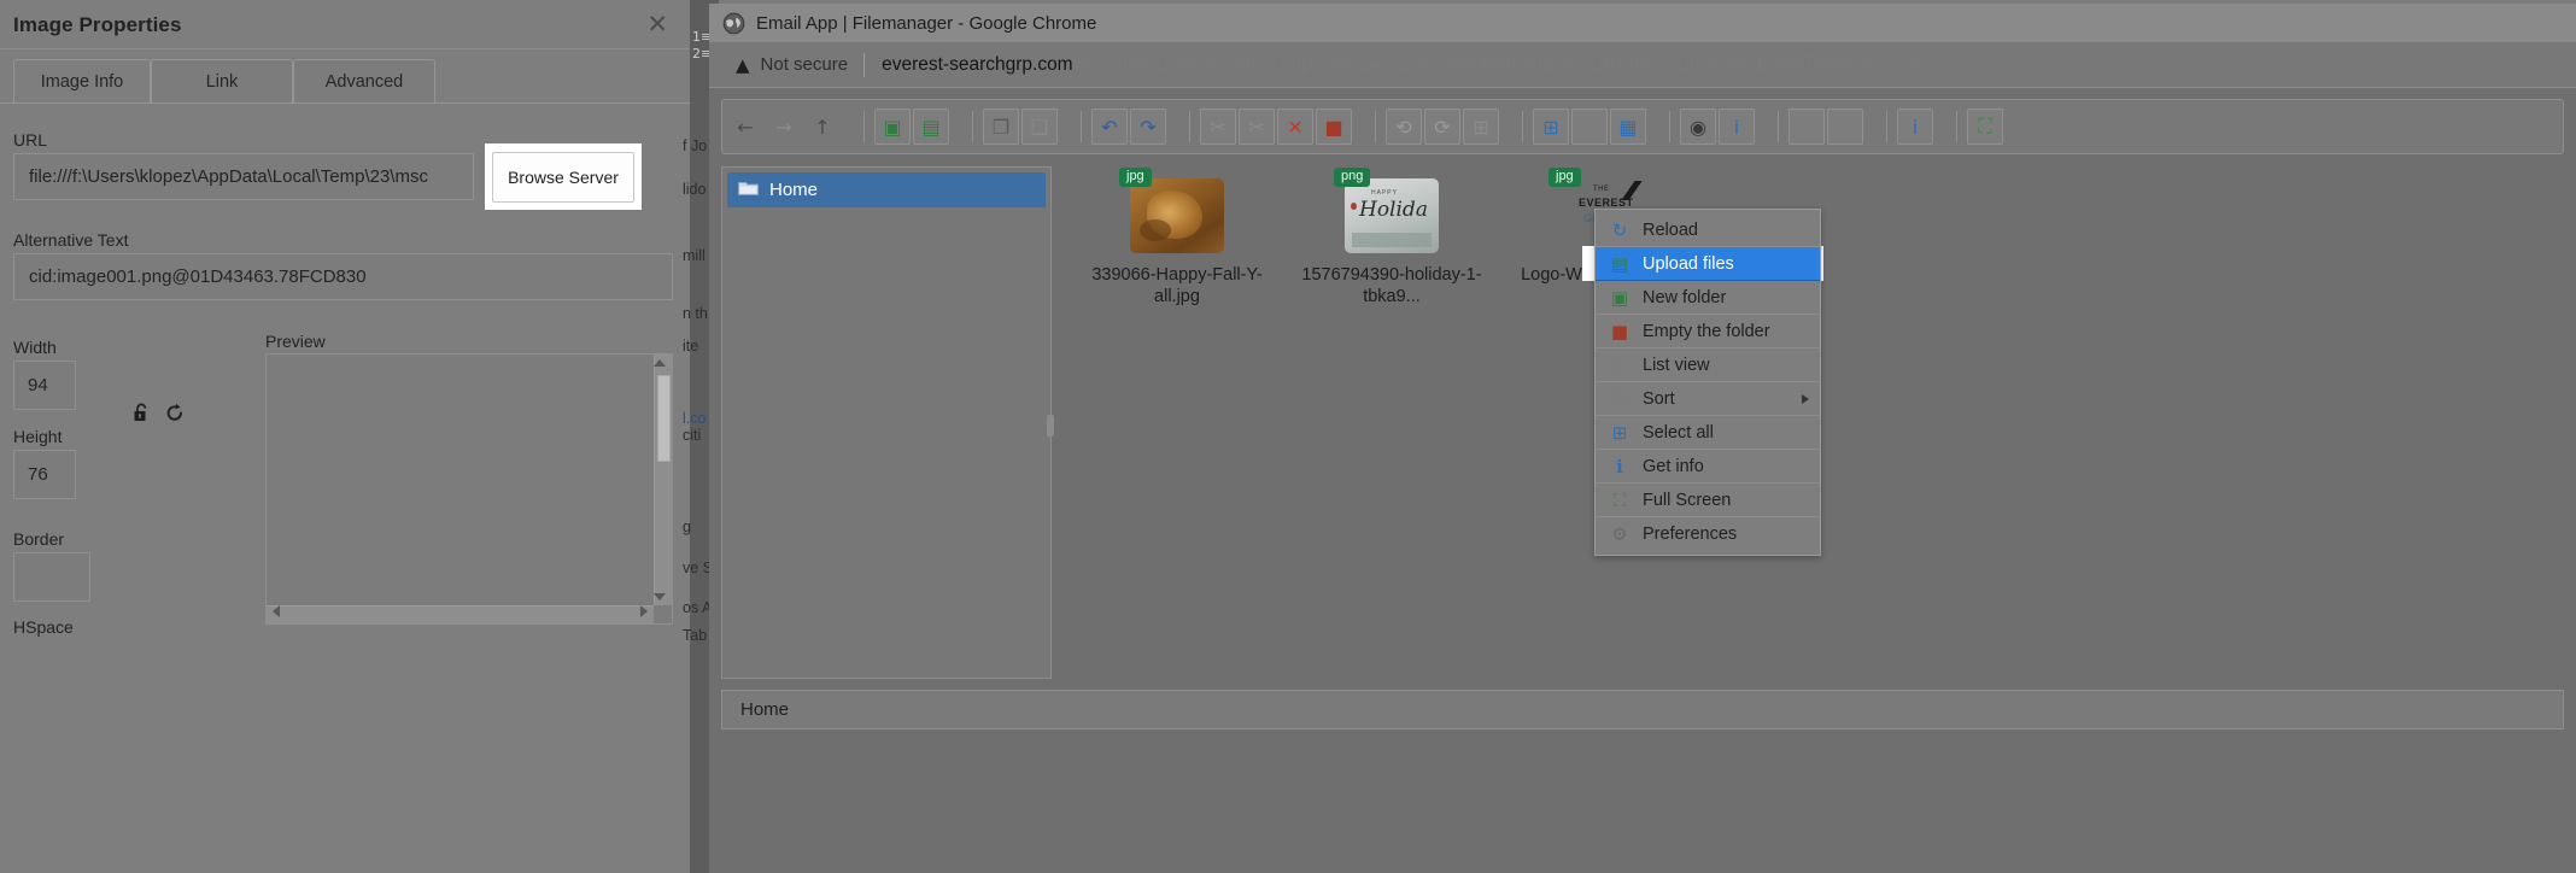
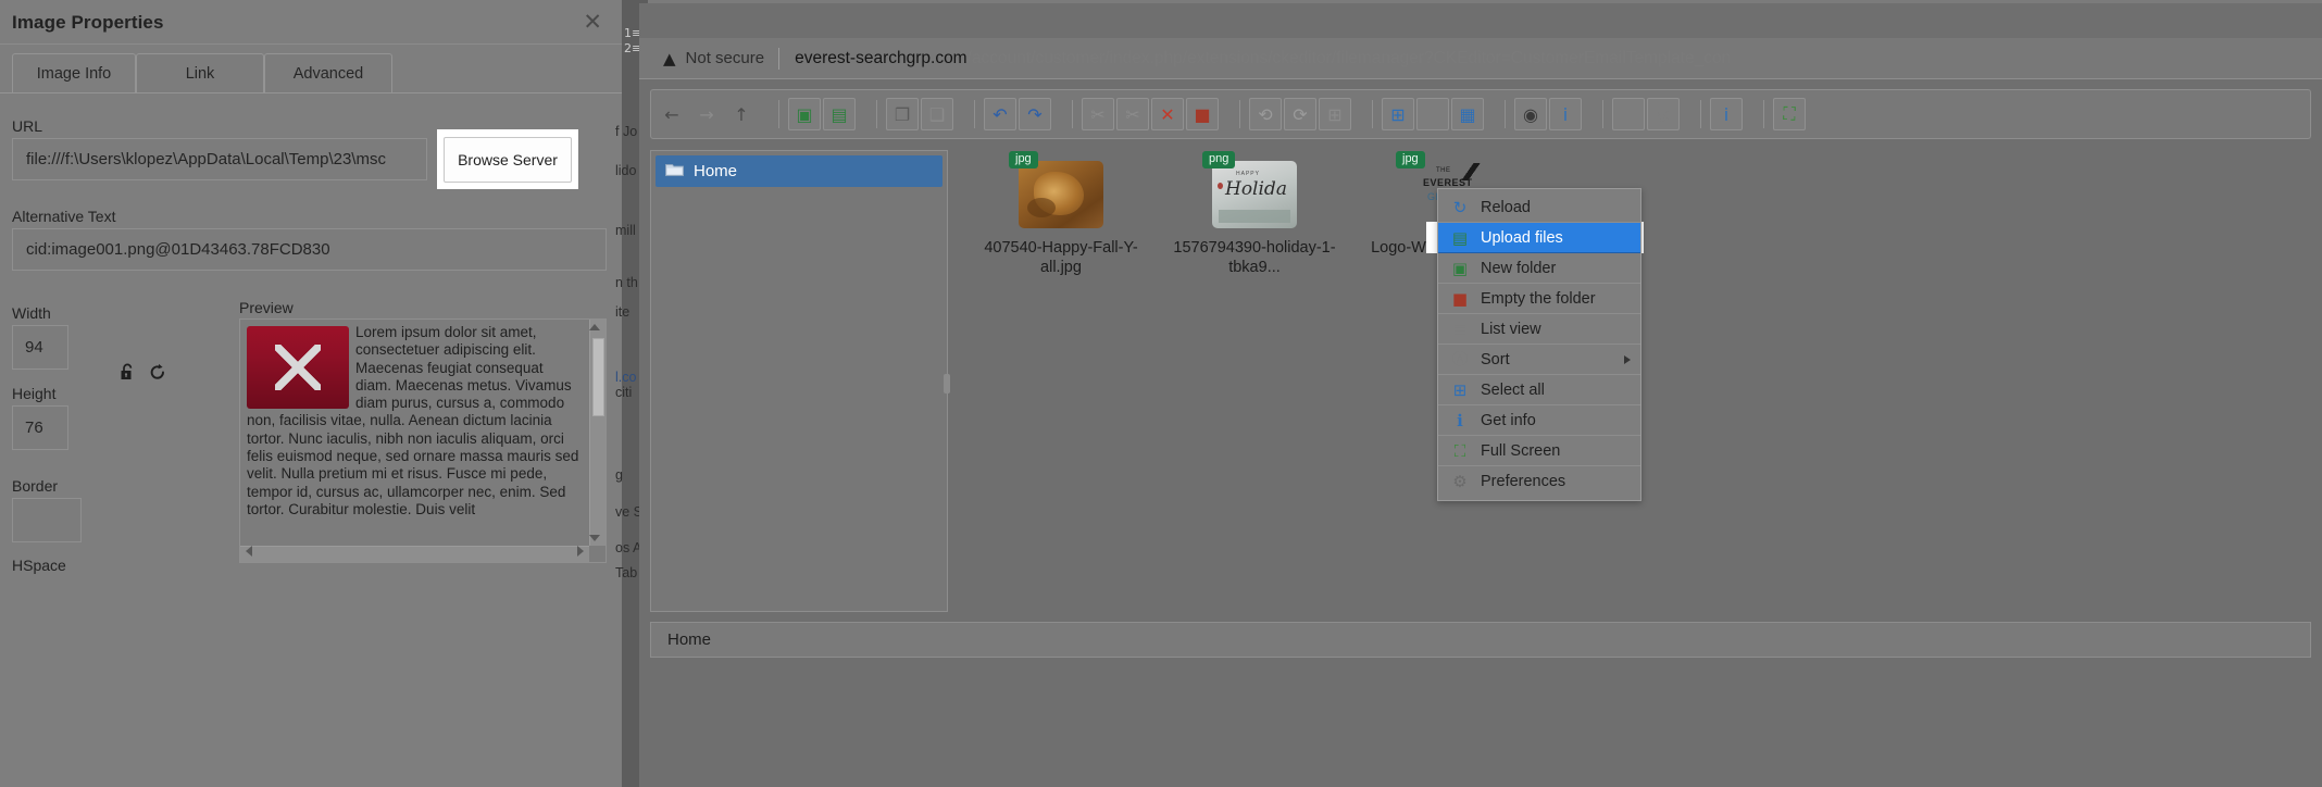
  Image Properties
  ✕
  Image Info
  Link
  Advanced
  URL
  file:///f:\Users\klopez\AppData\Local\Temp\23\msc
  Alternative Text
  cid:image001.png@01D43463.78FCD830
  Width
  94
  Height
  76
  Border
  HSpace
  Preview
+ Lorem ipsum dolor sit amet, consectetuer adipiscing elit. Maecenas feugiat consequat diam. Maecenas metus. Vivamus diam purus, cursus a, commodo non, facilisis vitae, nulla. Aenean dictum lacinia tortor. Nunc iaculis, nibh non iaculis aliquam, orci felis euismod neque, sed ornare massa mauris sed velit. Nulla pretium mi et risus. Fusce mi pede, tempor id, cursus ac, ullamcorper nec, enim. Sed tortor. Curabitur molestie. Duis velit
  Browse Server
  1≡
  2≡
  f Jo
  lido
  mill
  n th
  ite
  citi
  l.co
  g
  ve S
  os A
  Tab
- Email App | Filemanager - Google Chrome
  ▲
  Not secure
  ←
  ↑
  ▣
  ▤
  ❐
  ↶
  ↷
  ✕
  ■
  ⟲
  ⟳
  ⊞
  ▦
  ◉
  i
  i
  ⛶
  Home
  jpg
- 339066-Happy-Fall-Y-all.jpg
+ 407540-Happy-Fall-Y-all.jpg
  Holida
  png
  1576794390-holiday-1-tbka9...
  EVEREST
  jpg
  Home
  ↻
  Reload
  ▤
  Upload files
  ▣
  New folder
  ■
  Empty the folder
  List view
  Sort
  ⊞
  Select all
  ℹ
  Get info
  ⛶
  Full Screen
  Preferences
